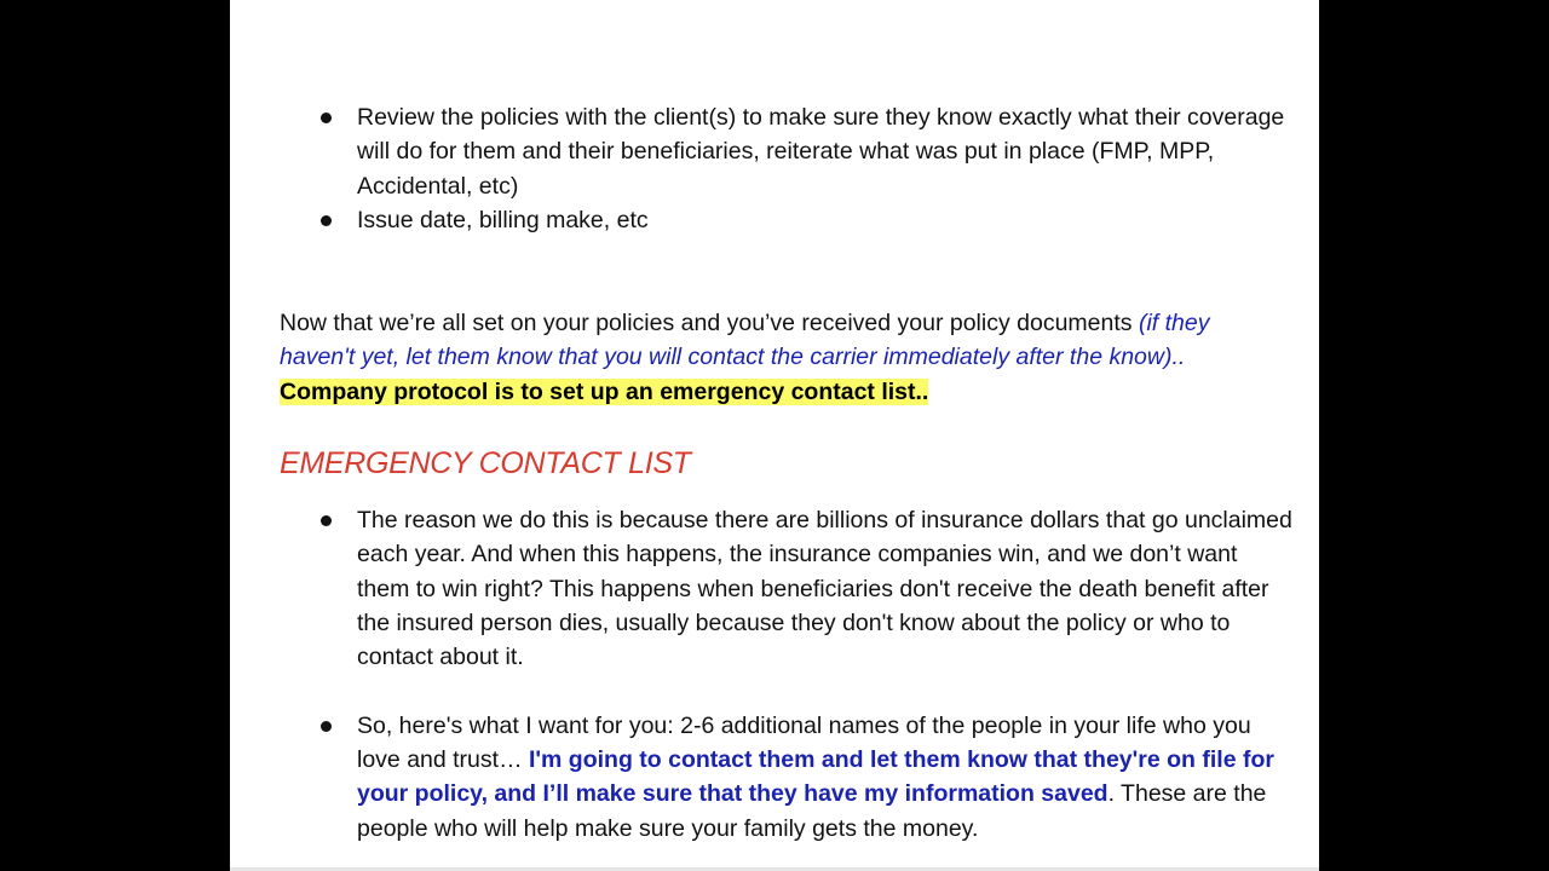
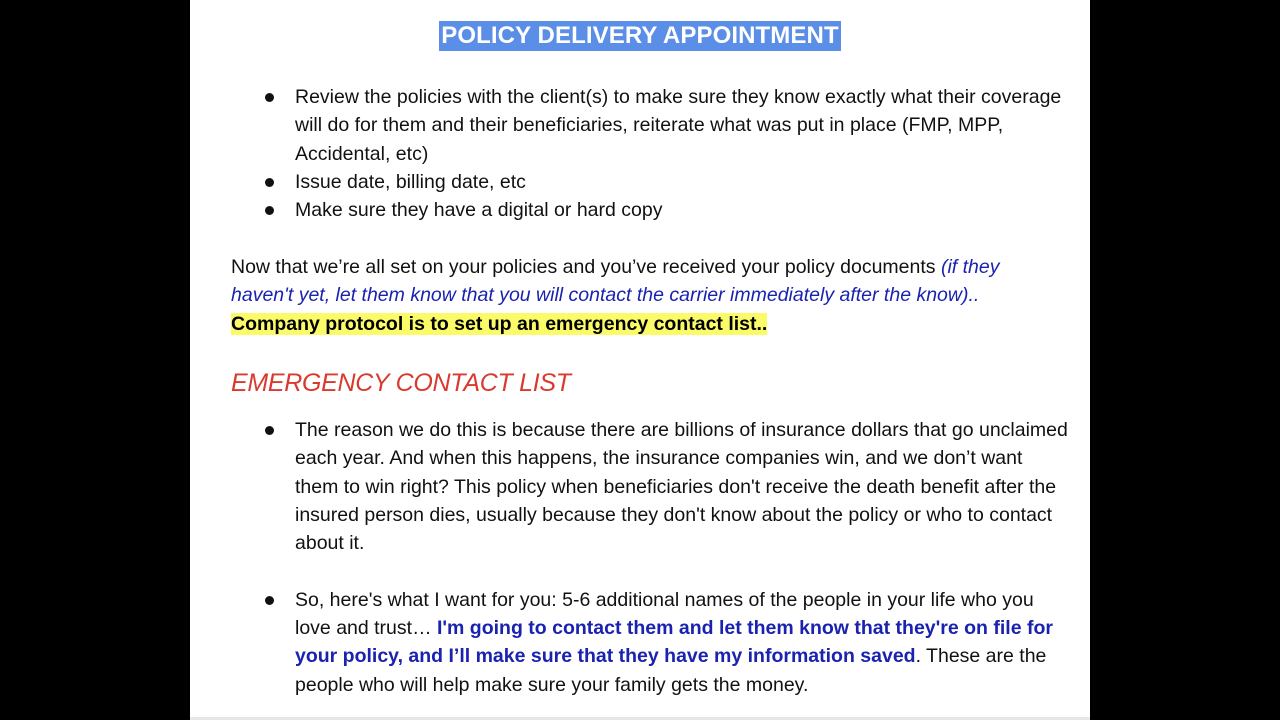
+ POLICY DELIVERY APPOINTMENT
  Review the policies with the client(s) to make sure they know exactly what their coverage will do for them and their beneficiaries, reiterate what was put in place (FMP, MPP, Accidental, etc)
- Issue date, billing make, etc
+ Issue date, billing date, etc
+ Make sure they have a digital or hard copy
  Now that we’re all set on your policies and you’ve received your policy documents (if they haven't yet, let them know that you will contact the carrier immediately after the know).. Company protocol is to set up an emergency contact list..
  EMERGENCY CONTACT LIST
- The reason we do this is because there are billions of insurance dollars that go unclaimed each year. And when this happens, the insurance companies win, and we don’t want them to win right? This happens when beneficiaries don't receive the death benefit after the insured person dies, usually because they don't know about the policy or who to contact about it.
+ The reason we do this is because there are billions of insurance dollars that go unclaimed each year. And when this happens, the insurance companies win, and we don’t want them to win right? This policy when beneficiaries don't receive the death benefit after the insured person dies, usually because they don't know about the policy or who to contact about it.
- So, here's what I want for you: 2-6 additional names of the people in your life who you love and trust… I'm going to contact them and let them know that they're on file for your policy, and I’ll make sure that they have my information saved. These are the people who will help make sure your family gets the money.
+ So, here's what I want for you: 5-6 additional names of the people in your life who you love and trust… I'm going to contact them and let them know that they're on file for your policy, and I’ll make sure that they have my information saved. These are the people who will help make sure your family gets the money.
